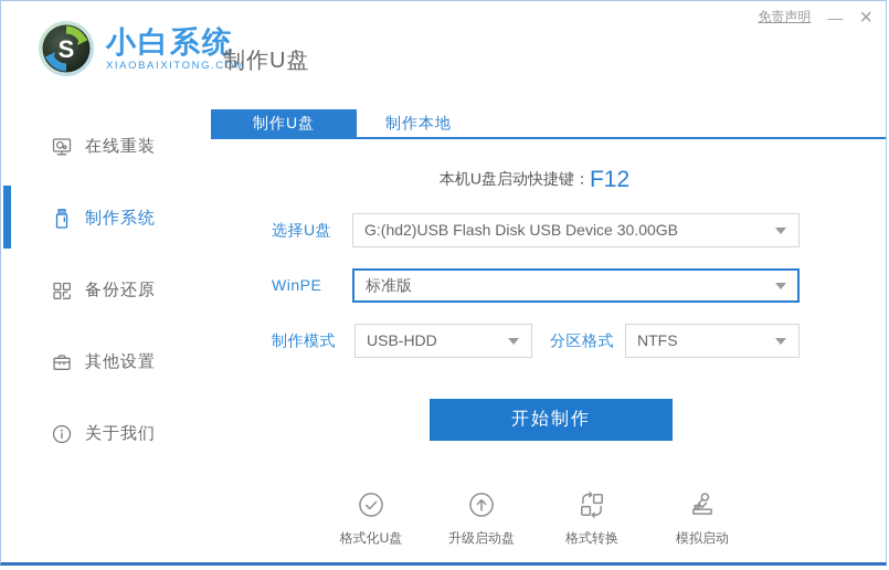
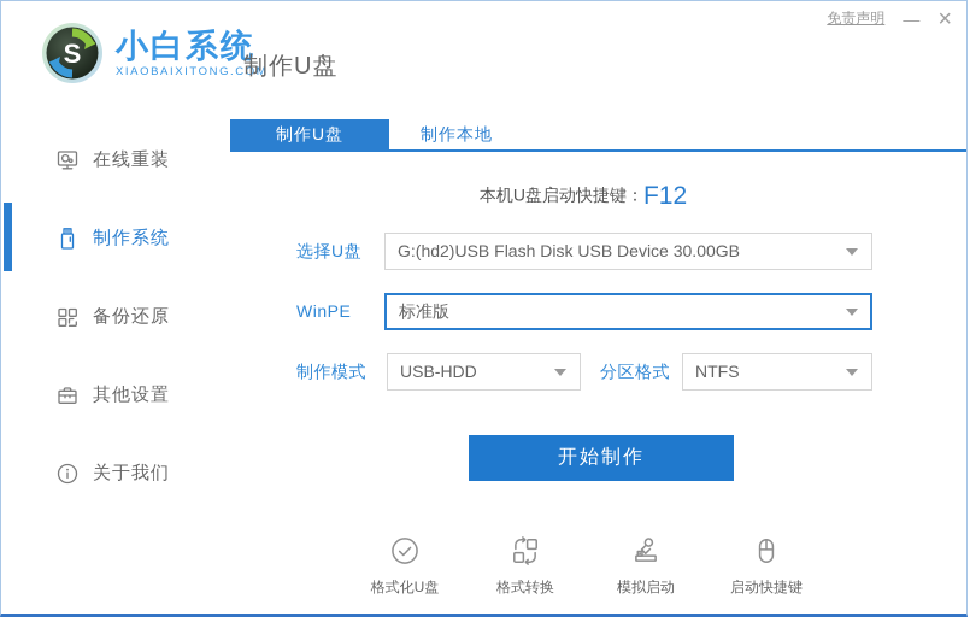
  免责声明
  —
  ×
  S
  小白系统
  XIAOBAIXITONG.COM
  制作U盘
  在线重装
  制作系统
  备份还原
  其他设置
  关于我们
  制作U盘
  制作本地
  本机U盘启动快捷键：F12
  选择U盘
  G:(hd2)USB Flash Disk USB Device 30.00GB
  WinPE
  标准版
  制作模式
  USB-HDD
  分区格式
  NTFS
  开始制作
  格式化U盘
- 升级启动盘
  格式转换
  模拟启动
+ 启动快捷键
